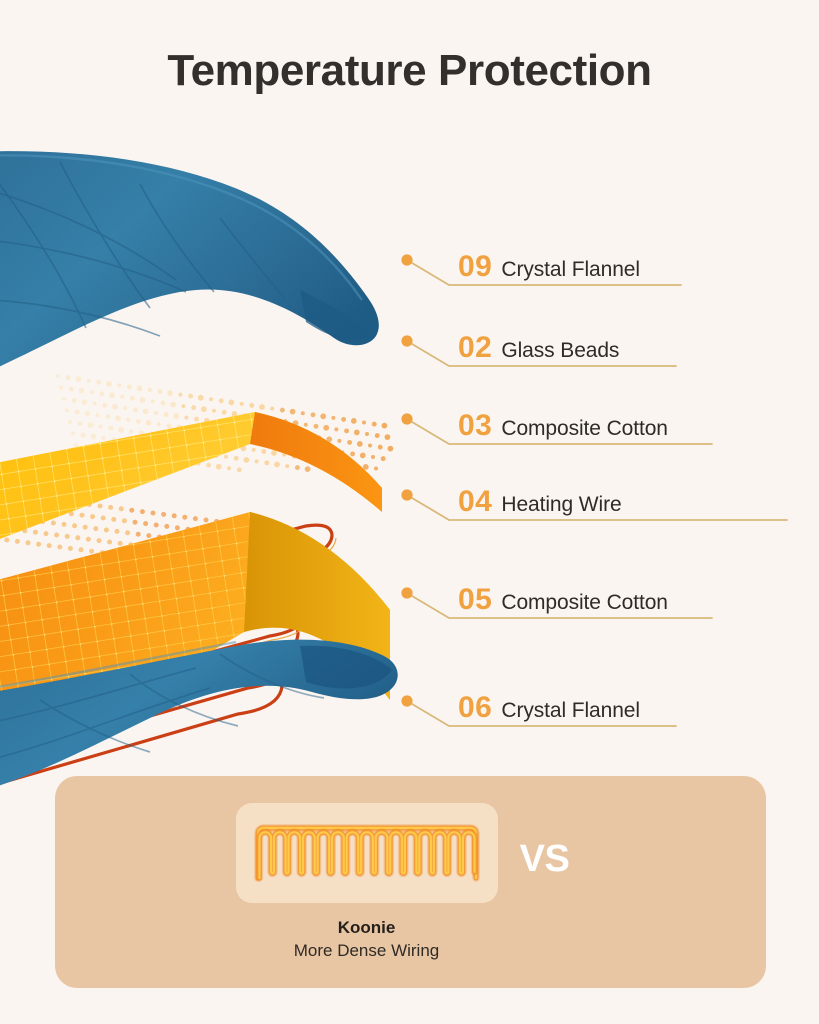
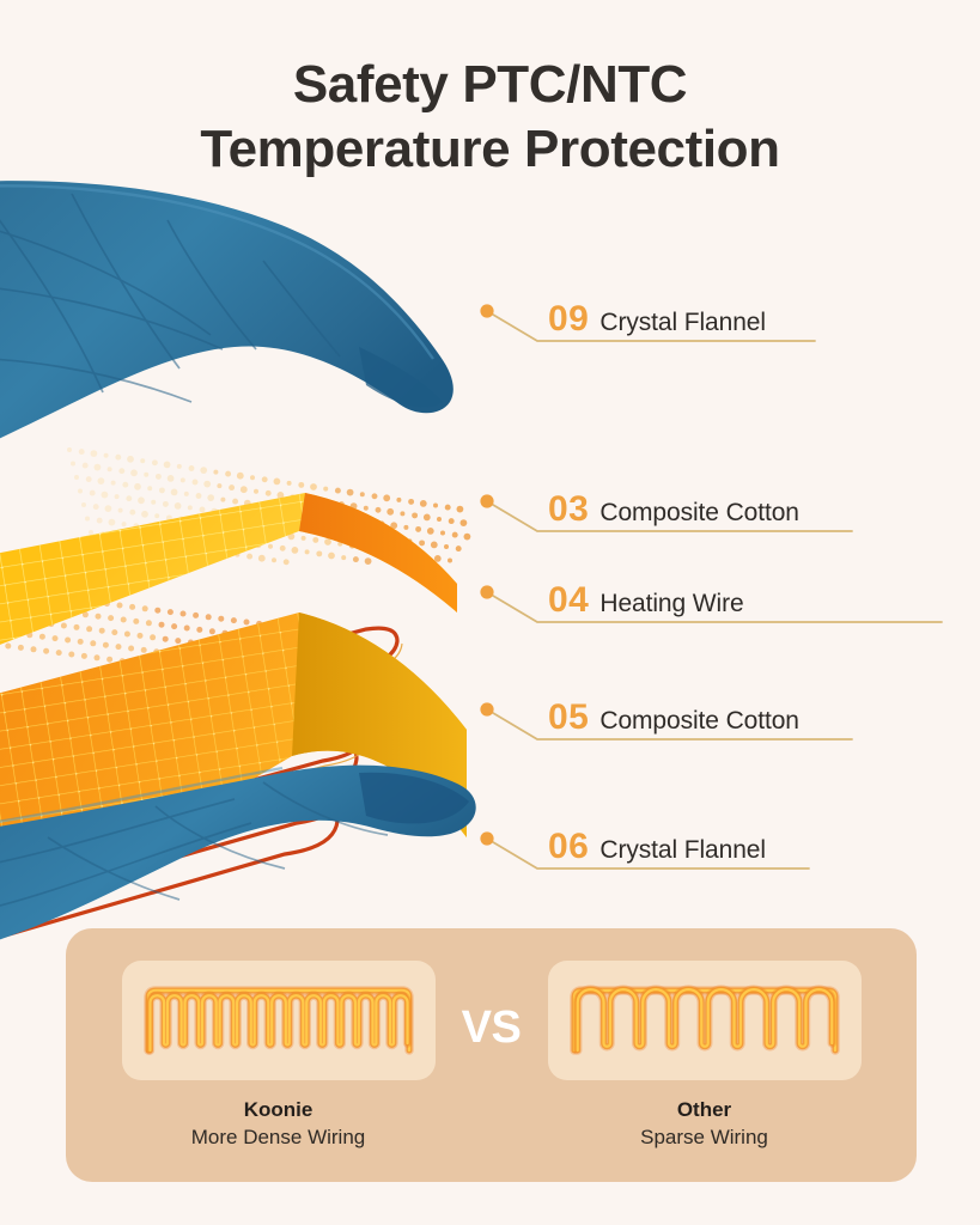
+ Safety PTC/NTC
  Temperature Protection
  09
  Crystal Flannel
- 02
- Glass Beads
  03
  Composite Cotton
  04
  Heating Wire
  05
  Composite Cotton
  06
  Crystal Flannel
  Koonie
  More Dense Wiring
  VS
+ Other
+ Sparse Wiring
